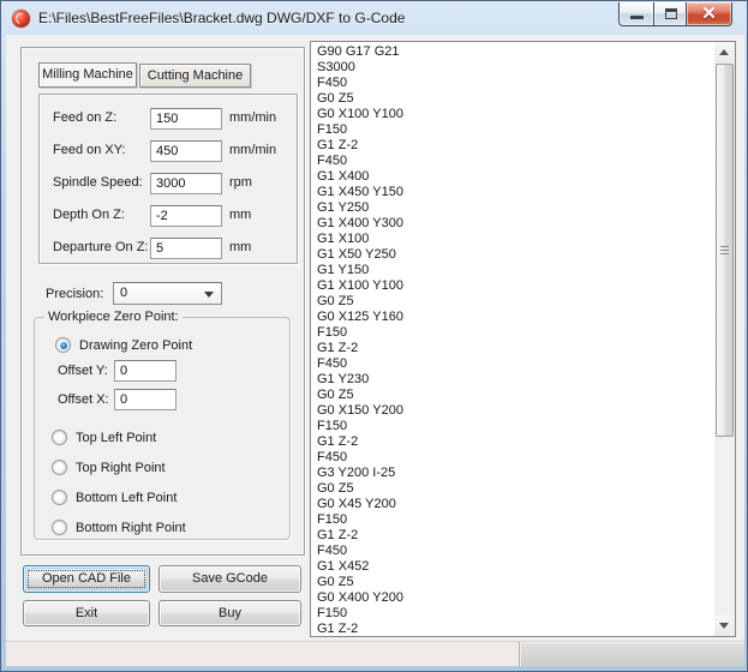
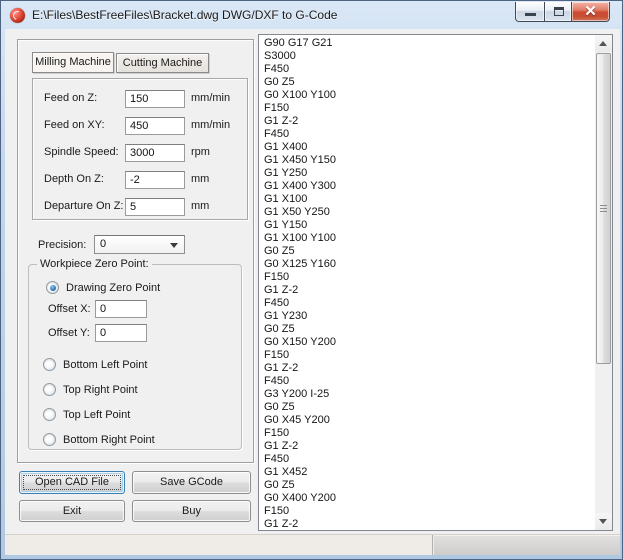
  E:\Files\BestFreeFiles\Bracket.dwg DWG/DXF to G-Code
  ✕
  Milling Machine
  Cutting Machine
  Feed on Z:
  150
  mm/min
  Feed on XY:
  450
  mm/min
  Spindle Speed:
  3000
  rpm
  Depth On Z:
  -2
  mm
  Departure On Z:
  5
  mm
  Precision:
  0
  Workpiece Zero Point:
  Drawing Zero Point
- Offset Y:
+ Offset X:
  0
- Offset X:
+ Offset Y:
  0
- Top Left Point
+ Bottom Left Point
  Top Right Point
- Bottom Left Point
+ Top Left Point
  Bottom Right Point
  Open CAD File
  Save GCode
  Exit
  Buy
  G90 G17 G21
  S3000
  F450
  G0 Z5
  G0 X100 Y100
  F150
  G1 Z-2
  F450
  G1 X400
  G1 X450 Y150
  G1 Y250
  G1 X400 Y300
  G1 X100
  G1 X50 Y250
  G1 Y150
  G1 X100 Y100
  G0 Z5
  G0 X125 Y160
  F150
  G1 Z-2
  F450
  G1 Y230
  G0 Z5
  G0 X150 Y200
  F150
  G1 Z-2
  F450
  G3 Y200 I-25
  G0 Z5
  G0 X45 Y200
  F150
  G1 Z-2
  F450
  G1 X452
  G0 Z5
  G0 X400 Y200
  F150
  G1 Z-2
